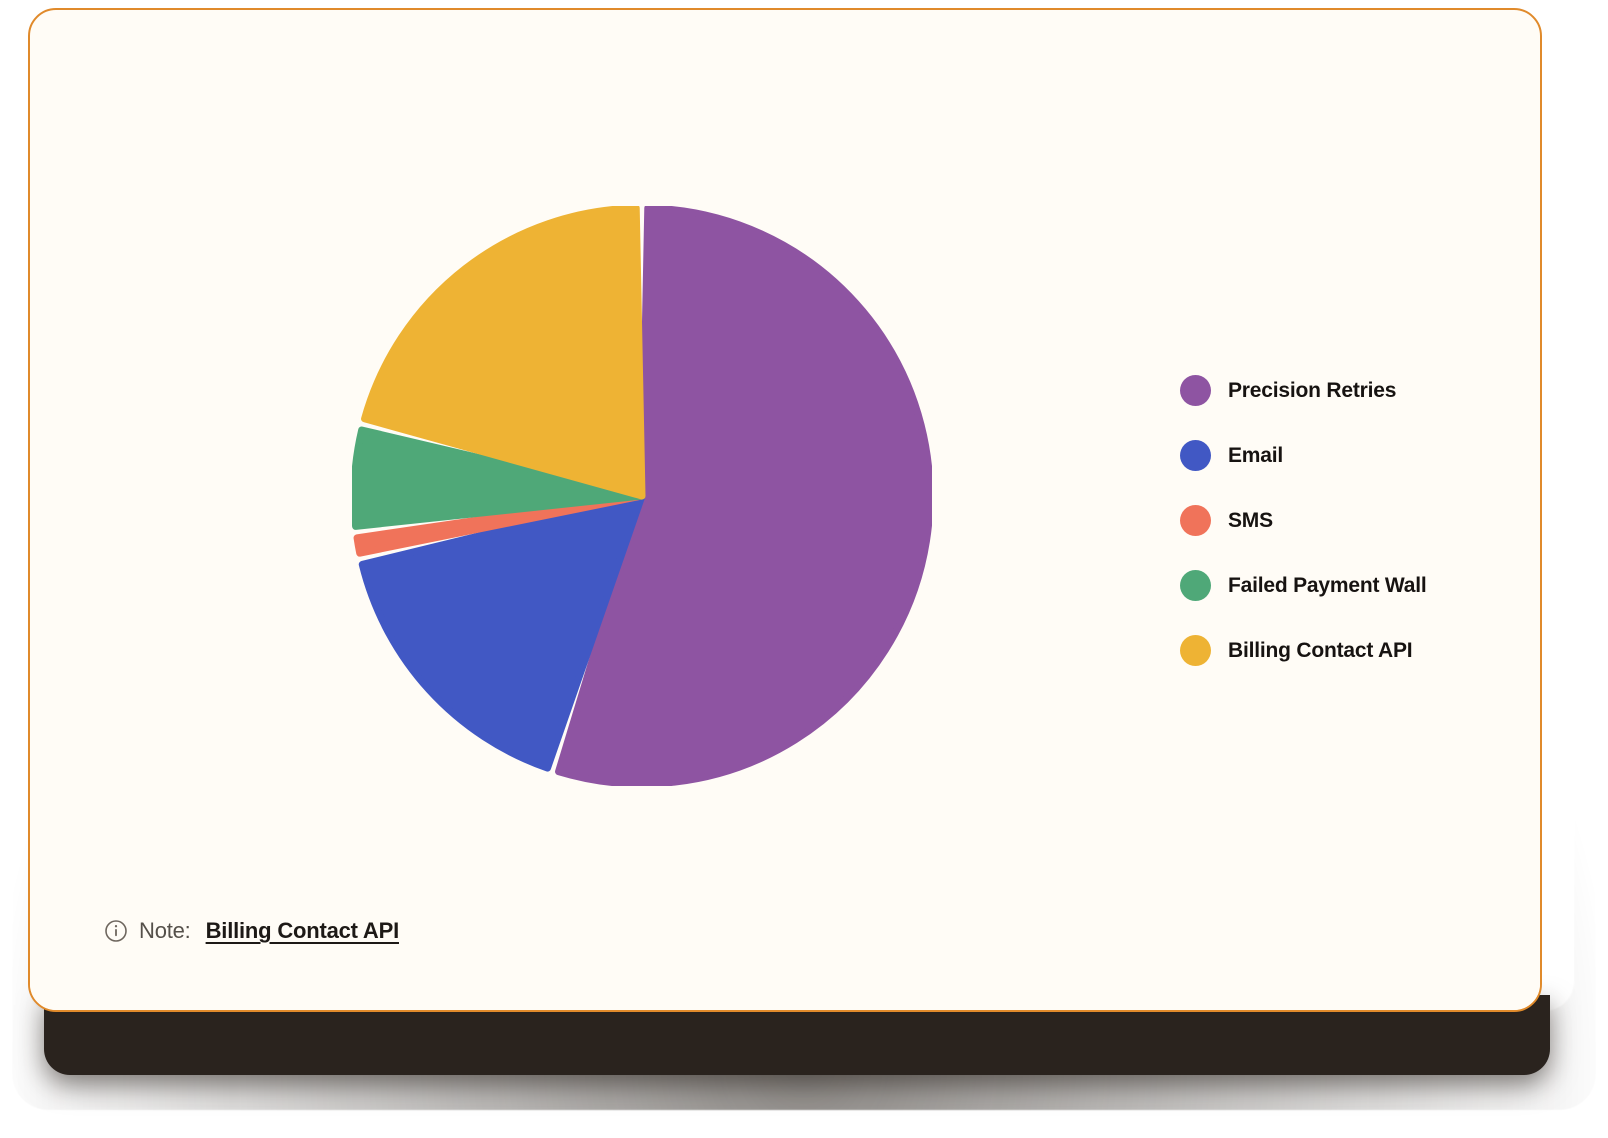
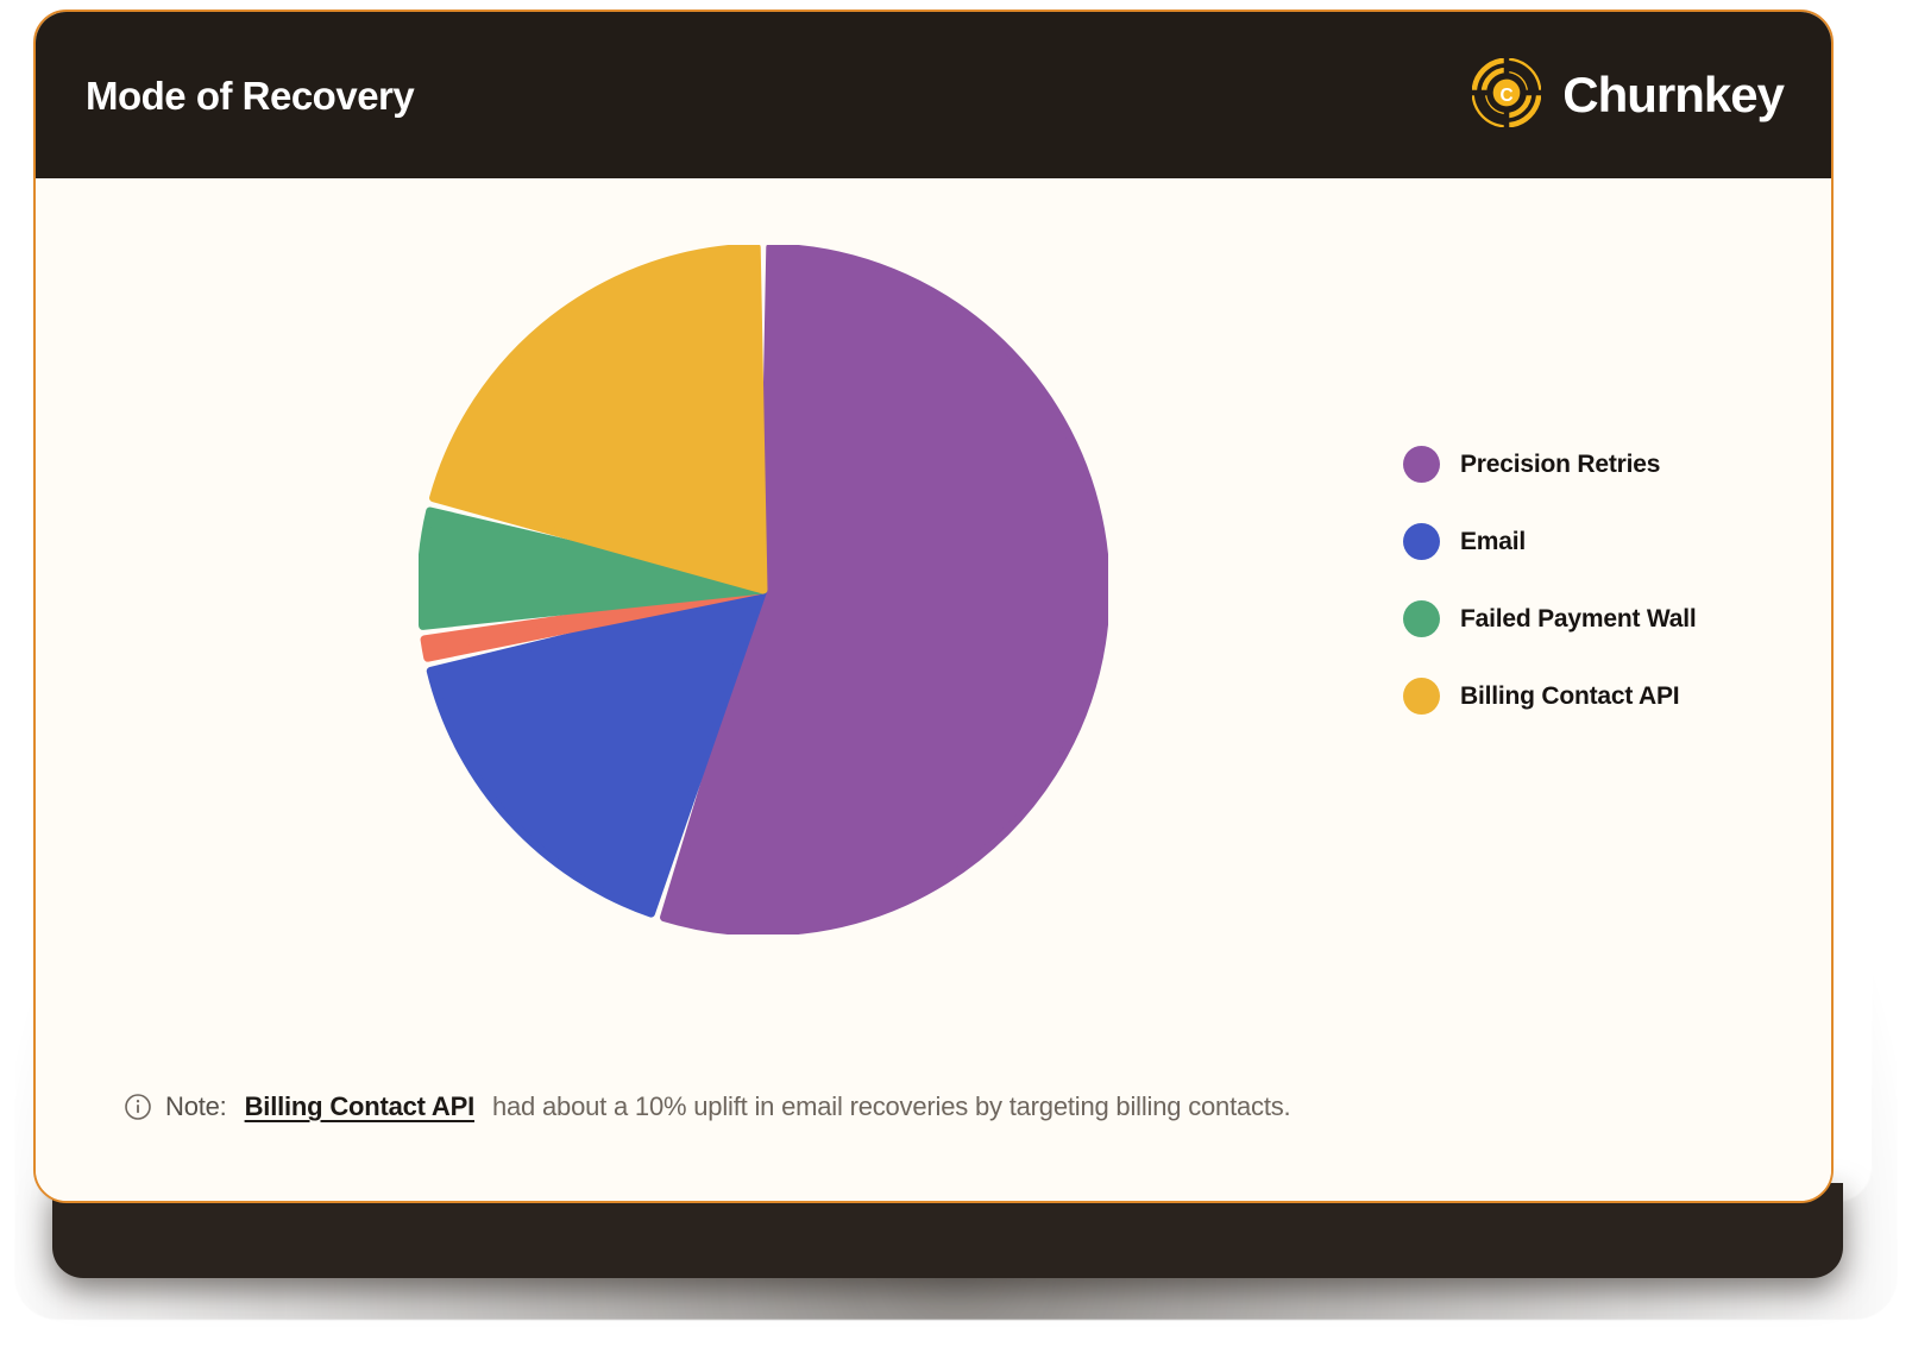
+ Mode of Recovery
+ C
+ Churnkey
  Precision Retries
  Email
- SMS
  Failed Payment Wall
  Billing Contact API
  Note:
  Billing Contact API
+ had about a 10% uplift in email recoveries by targeting billing contacts.
